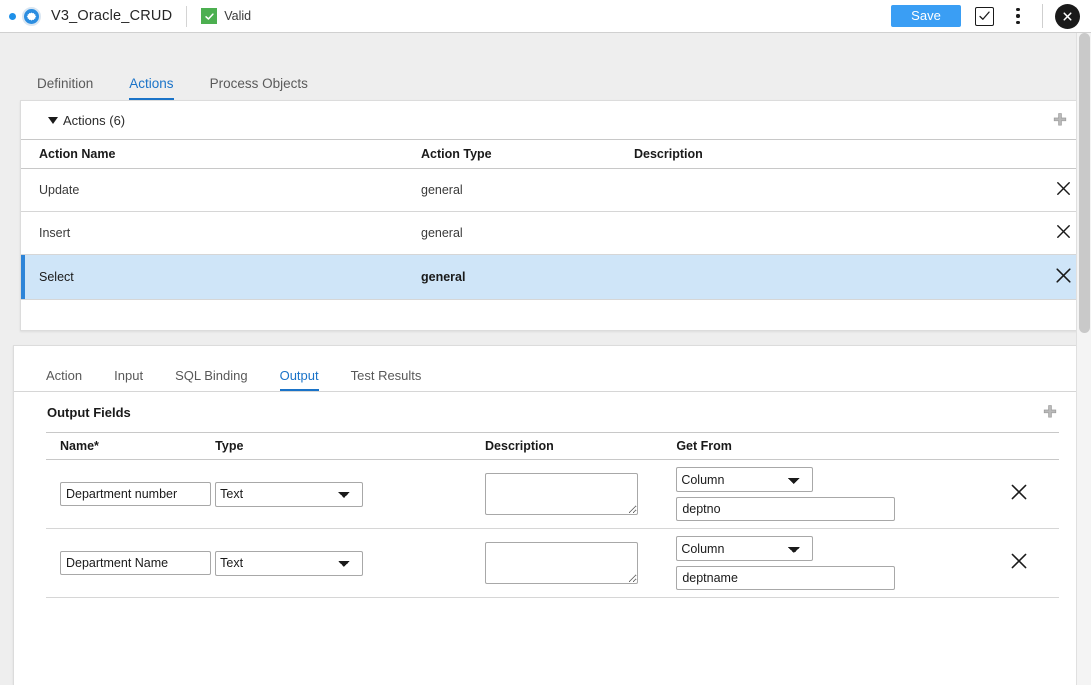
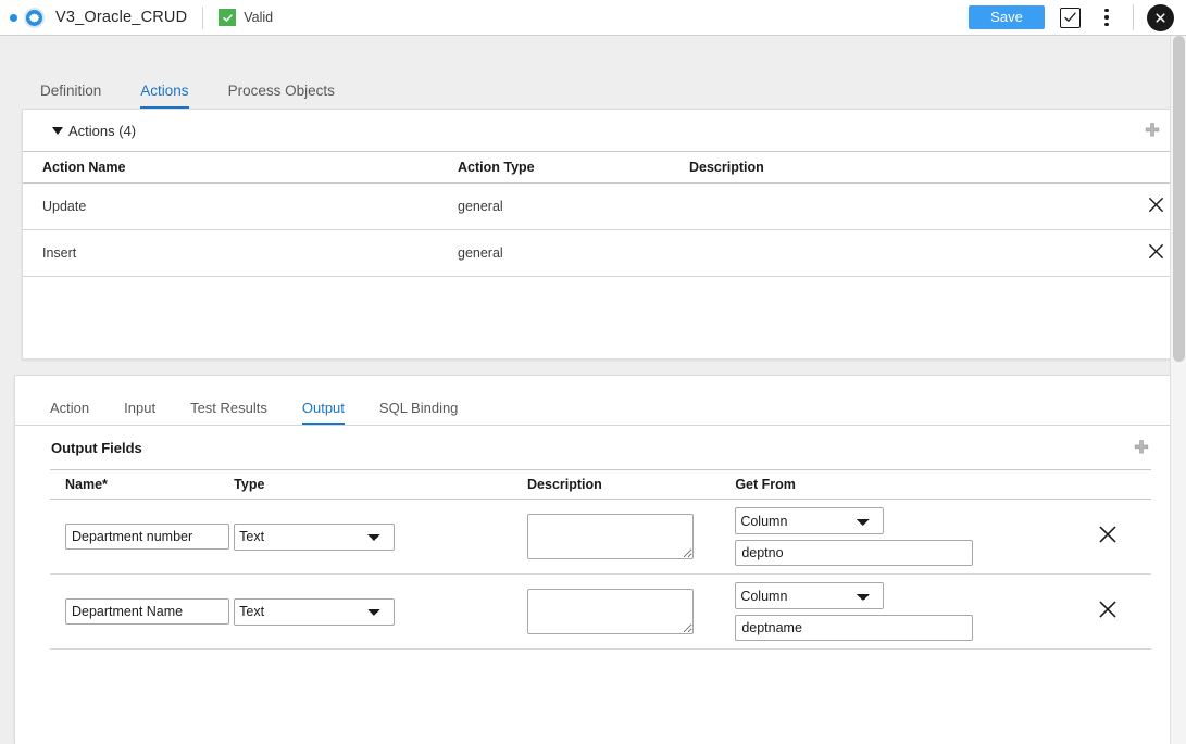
  V3_Oracle_CRUD
  Valid
  Save
  Definition
  Actions
  Process Objects
- Actions (6)
+ Actions (4)
  Action Name	Action Type	Description
  Update	general
  Insert	general
- Select	general
  Action
  Input
- SQL Binding
+ Test Results
  Output
- Test Results
+ SQL Binding
  Output Fields
  Name*	Type	Description	Get From
  Department number	Text		Column deptno
  Department Name	Text		Column deptname
